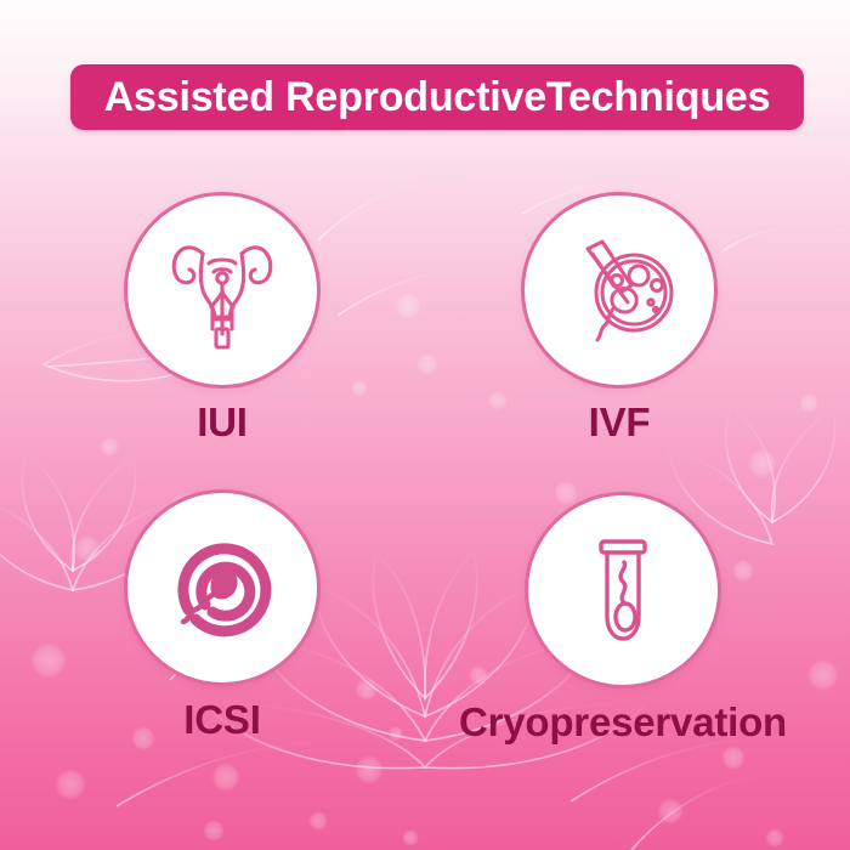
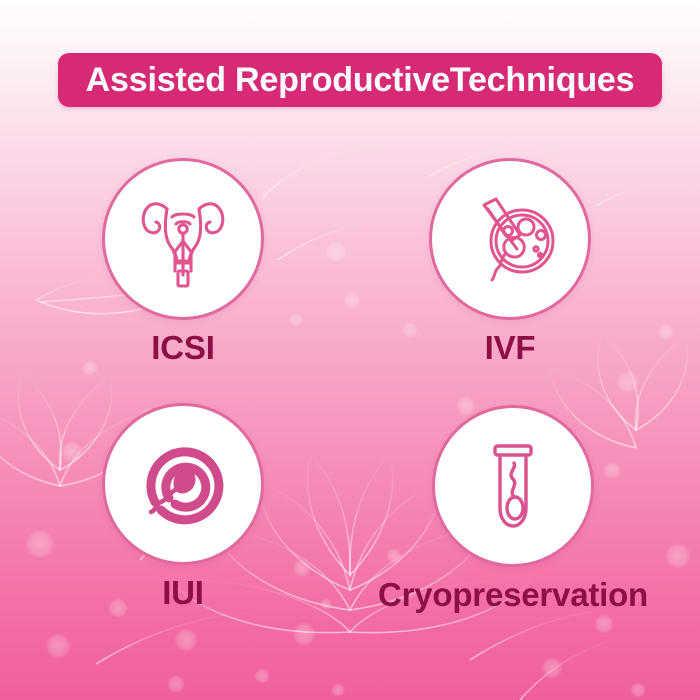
  Assisted ReproductiveTechniques
- IUI
+ ICSI
  IVF
- ICSI
+ IUI
  Cryopreservation
